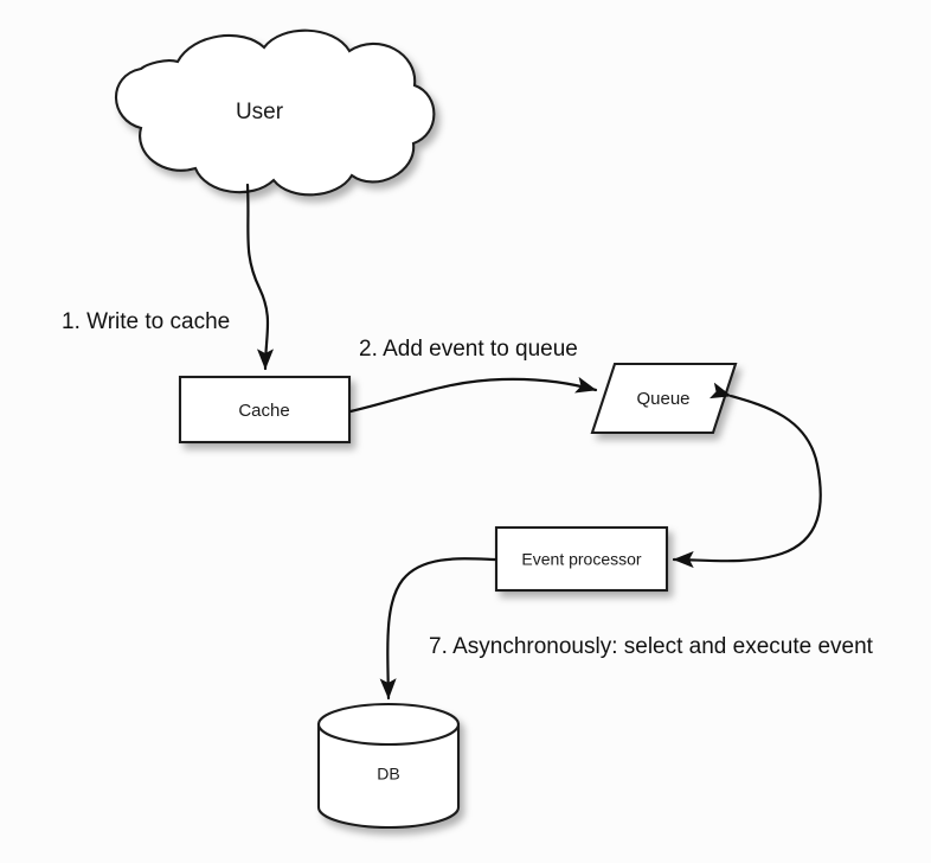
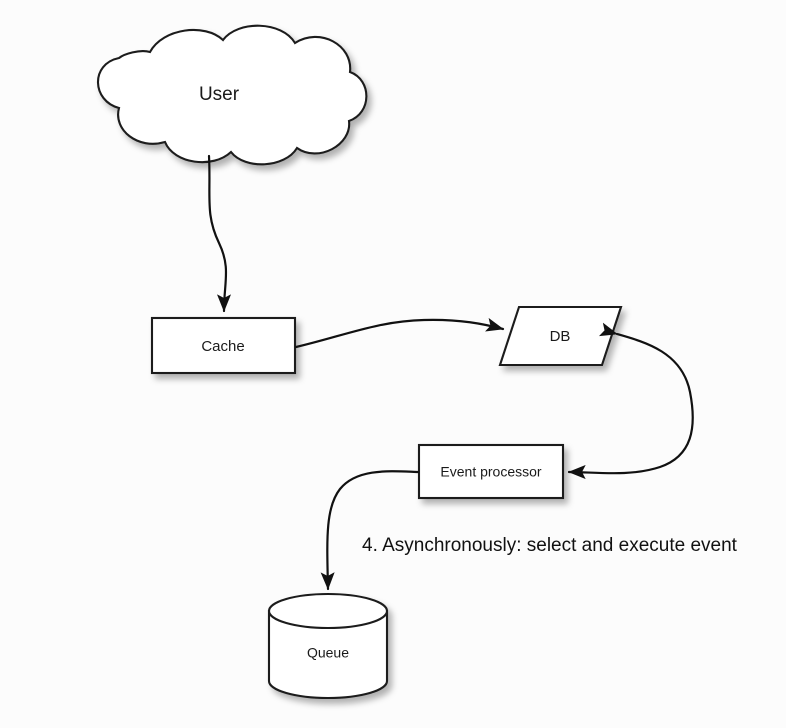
  User
  Cache
- Queue
+ DB
  Event processor
- DB
+ Queue
- 1. Write to cache
- 2. Add event to queue
- 7. Asynchronously: select and execute event
+ 4. Asynchronously: select and execute event
